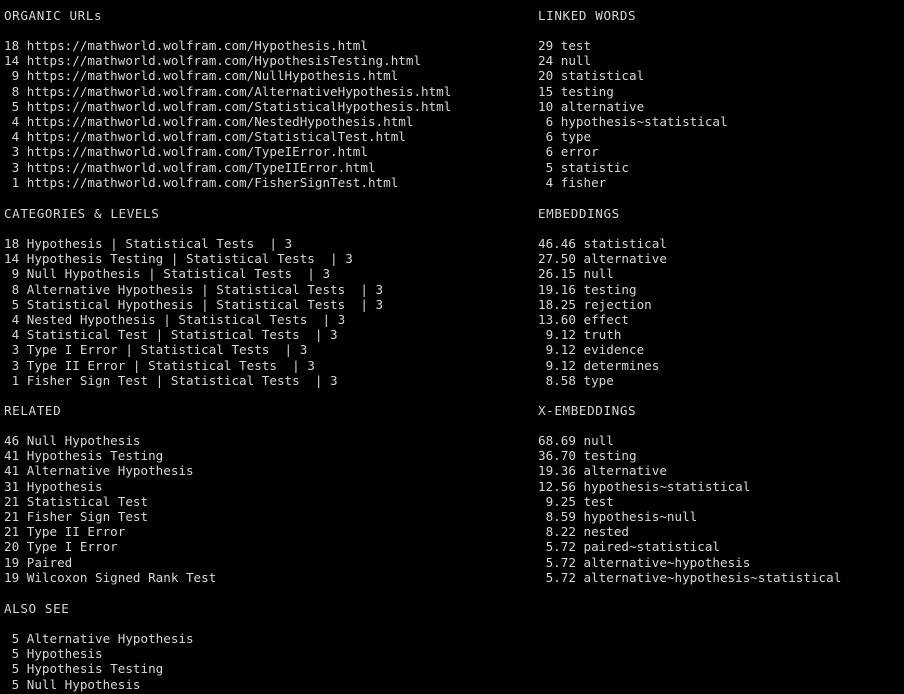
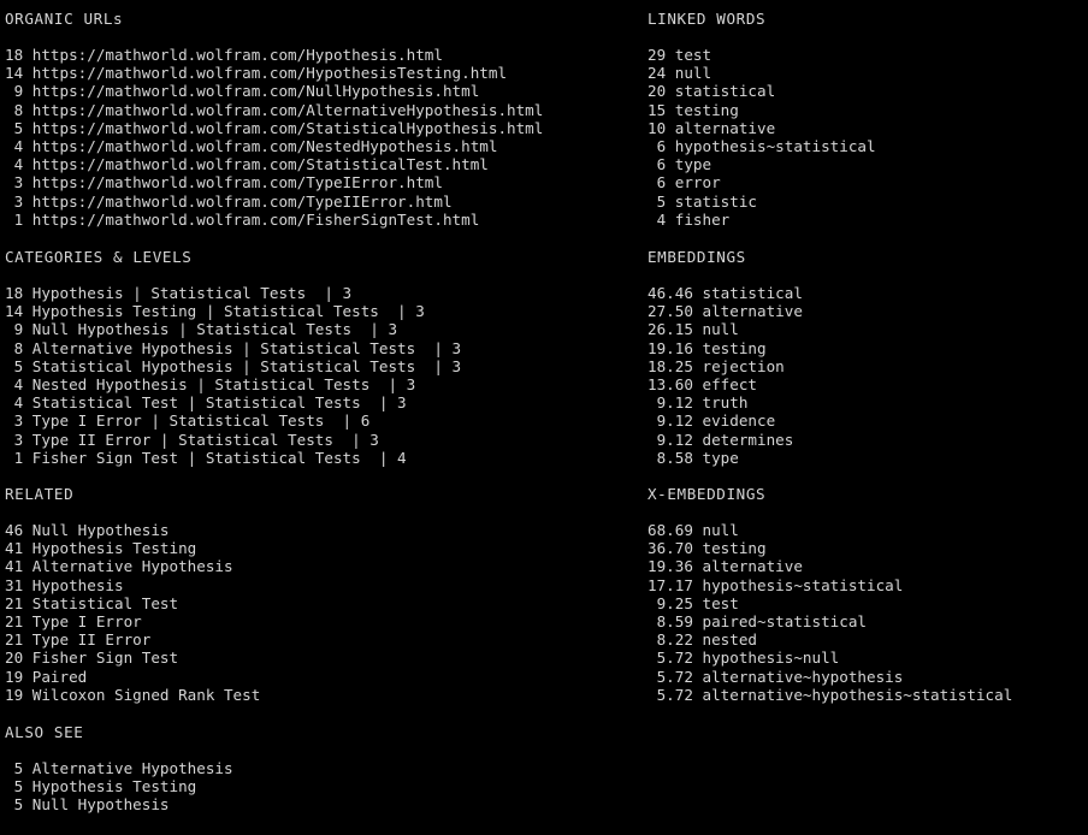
  ORGANIC URLs
  18 https://mathworld.wolfram.com/Hypothesis.html
  14 https://mathworld.wolfram.com/HypothesisTesting.html
  9 https://mathworld.wolfram.com/NullHypothesis.html
  8 https://mathworld.wolfram.com/AlternativeHypothesis.html
  5 https://mathworld.wolfram.com/StatisticalHypothesis.html
  4 https://mathworld.wolfram.com/NestedHypothesis.html
  4 https://mathworld.wolfram.com/StatisticalTest.html
  3 https://mathworld.wolfram.com/TypeIError.html
  3 https://mathworld.wolfram.com/TypeIIError.html
  1 https://mathworld.wolfram.com/FisherSignTest.html
  CATEGORIES & LEVELS
  18 Hypothesis | Statistical Tests | 3
  14 Hypothesis Testing | Statistical Tests | 3
  9 Null Hypothesis | Statistical Tests | 3
  8 Alternative Hypothesis | Statistical Tests | 3
  5 Statistical Hypothesis | Statistical Tests | 3
  4 Nested Hypothesis | Statistical Tests | 3
  4 Statistical Test | Statistical Tests | 3
- 3 Type I Error | Statistical Tests | 3
+ 3 Type I Error | Statistical Tests | 6
  3 Type II Error | Statistical Tests | 3
- 1 Fisher Sign Test | Statistical Tests | 3
+ 1 Fisher Sign Test | Statistical Tests | 4
  RELATED
  46 Null Hypothesis
  41 Hypothesis Testing
  41 Alternative Hypothesis
  31 Hypothesis
  21 Statistical Test
- 21 Fisher Sign Test
+ 21 Type I Error
  21 Type II Error
- 20 Type I Error
+ 20 Fisher Sign Test
  19 Paired
  19 Wilcoxon Signed Rank Test
  ALSO SEE
  5 Alternative Hypothesis
- 5 Hypothesis
  5 Hypothesis Testing
  5 Null Hypothesis
  LINKED WORDS
  29 test
  24 null
  20 statistical
  15 testing
  10 alternative
  6 hypothesis~statistical
  6 type
  6 error
  5 statistic
  4 fisher
  EMBEDDINGS
  46.46 statistical
  27.50 alternative
  26.15 null
  19.16 testing
  18.25 rejection
  13.60 effect
  9.12 truth
  9.12 evidence
  9.12 determines
  8.58 type
  X-EMBEDDINGS
  68.69 null
  36.70 testing
  19.36 alternative
- 12.56 hypothesis~statistical
+ 17.17 hypothesis~statistical
  9.25 test
- 8.59 hypothesis~null
+ 8.59 paired~statistical
  8.22 nested
- 5.72 paired~statistical
+ 5.72 hypothesis~null
  5.72 alternative~hypothesis
  5.72 alternative~hypothesis~statistical
